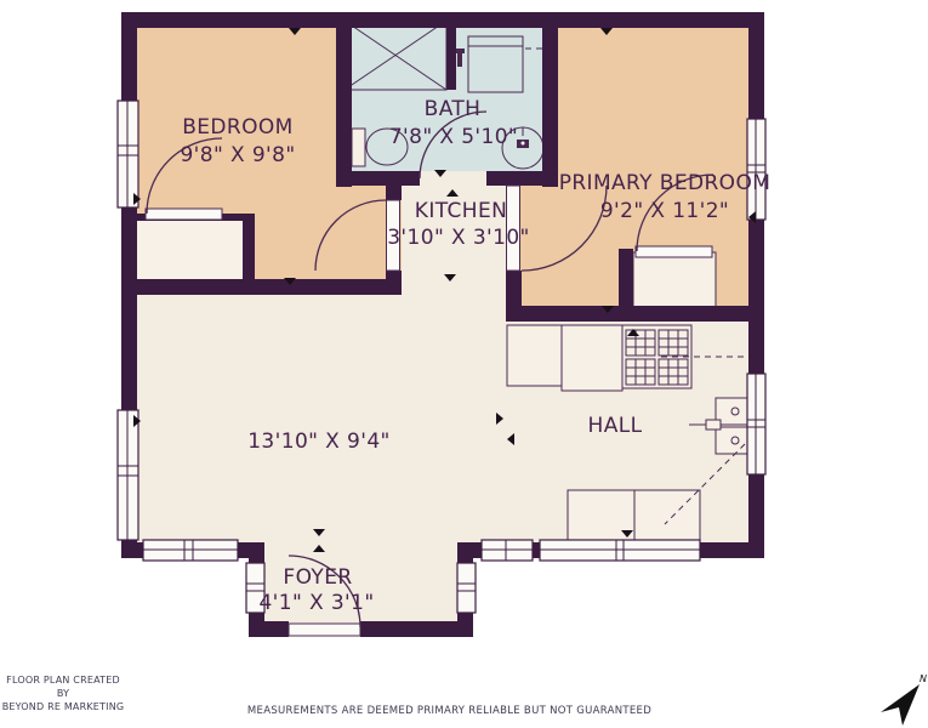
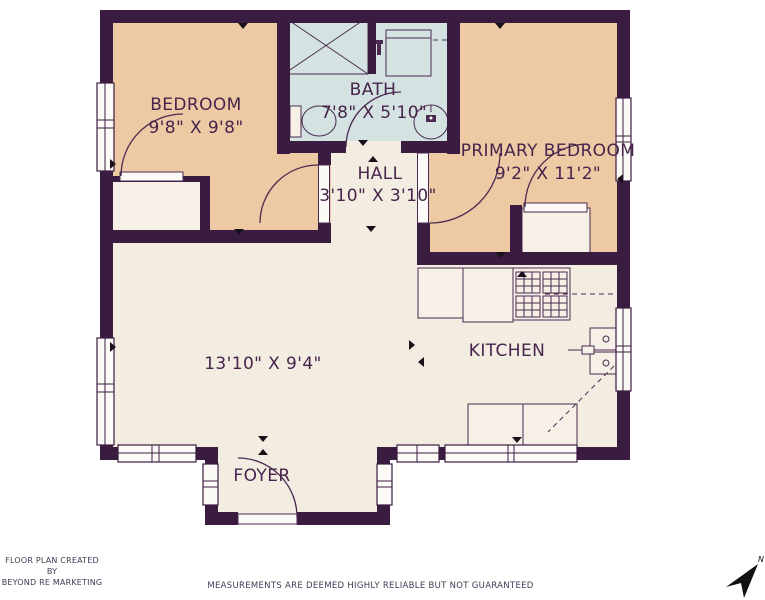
  BEDROOM
  9'8" X 9'8"
  BATH
  7'8" X 5'10"
- KITCHEN
+ HALL
  3'10" X 3'10"
  PRIMARY BEDROOM
  9'2" X 11'2"
  13'10" X 9'4"
- HALL
+ KITCHEN
  FOYER
- 4'1" X 3'1"
  N
  FLOOR PLAN CREATED BY
  BEYOND RE MARKETING
- MEASUREMENTS ARE DEEMED PRIMARY RELIABLE BUT NOT GUARANTEED
+ MEASUREMENTS ARE DEEMED HIGHLY RELIABLE BUT NOT GUARANTEED
